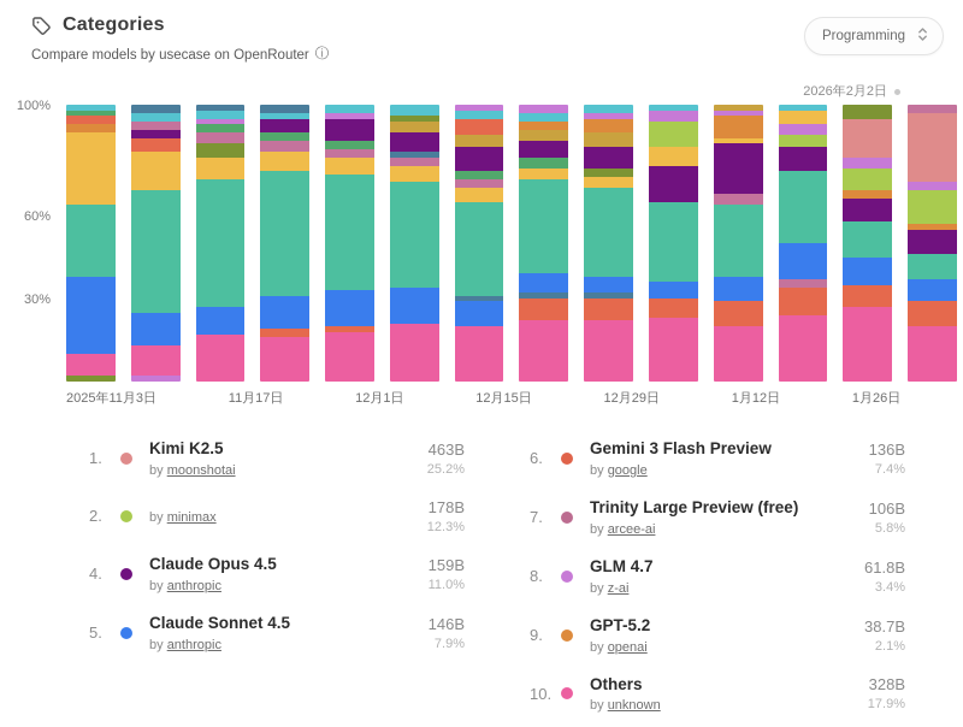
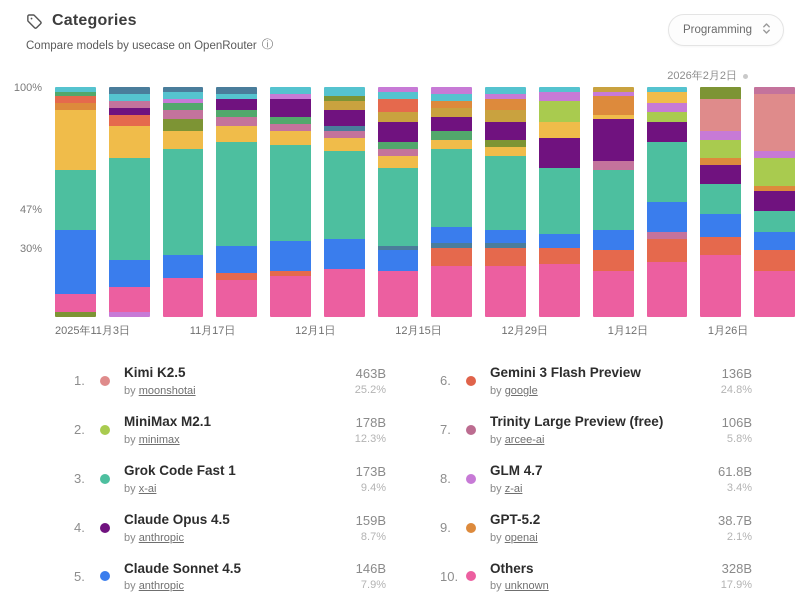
  Categories
  Compare models by usecase on OpenRouter
  ⓘ
  Programming
  2026年2月2日
  100%
- 60%
+ 47%
  30%
  2025年11月3日
  11月17日
  12月1日
  12月15日
  12月29日
  1月12日
  1月26日
  1.
  Kimi K2.5
  by moonshotai
  463B
  25.2%
  2.
+ MiniMax M2.1
  by minimax
  178B
  12.3%
+ 3.
+ Grok Code Fast 1
+ by x-ai
+ 173B
+ 9.4%
  4.
  Claude Opus 4.5
  by anthropic
  159B
- 11.0%
+ 8.7%
  5.
  Claude Sonnet 4.5
  by anthropic
  146B
  7.9%
  6.
  Gemini 3 Flash Preview
  by google
  136B
- 7.4%
+ 24.8%
  7.
  Trinity Large Preview (free)
  by arcee-ai
  106B
  5.8%
  8.
  GLM 4.7
  by z-ai
  61.8B
  3.4%
  9.
  GPT-5.2
  by openai
  38.7B
  2.1%
  10.
  Others
  by unknown
  328B
  17.9%
